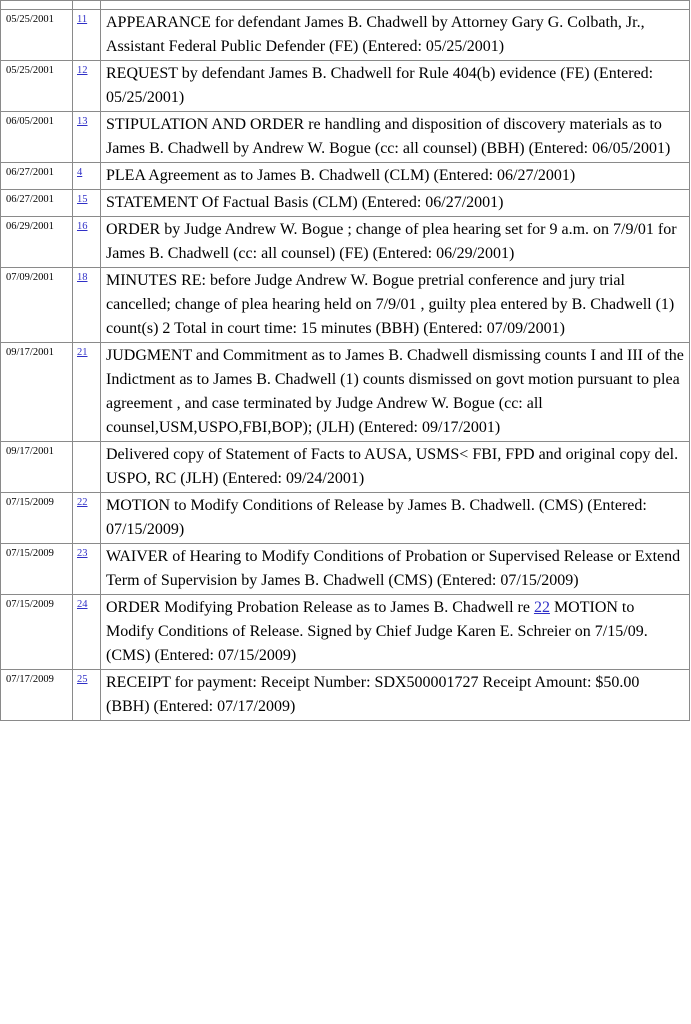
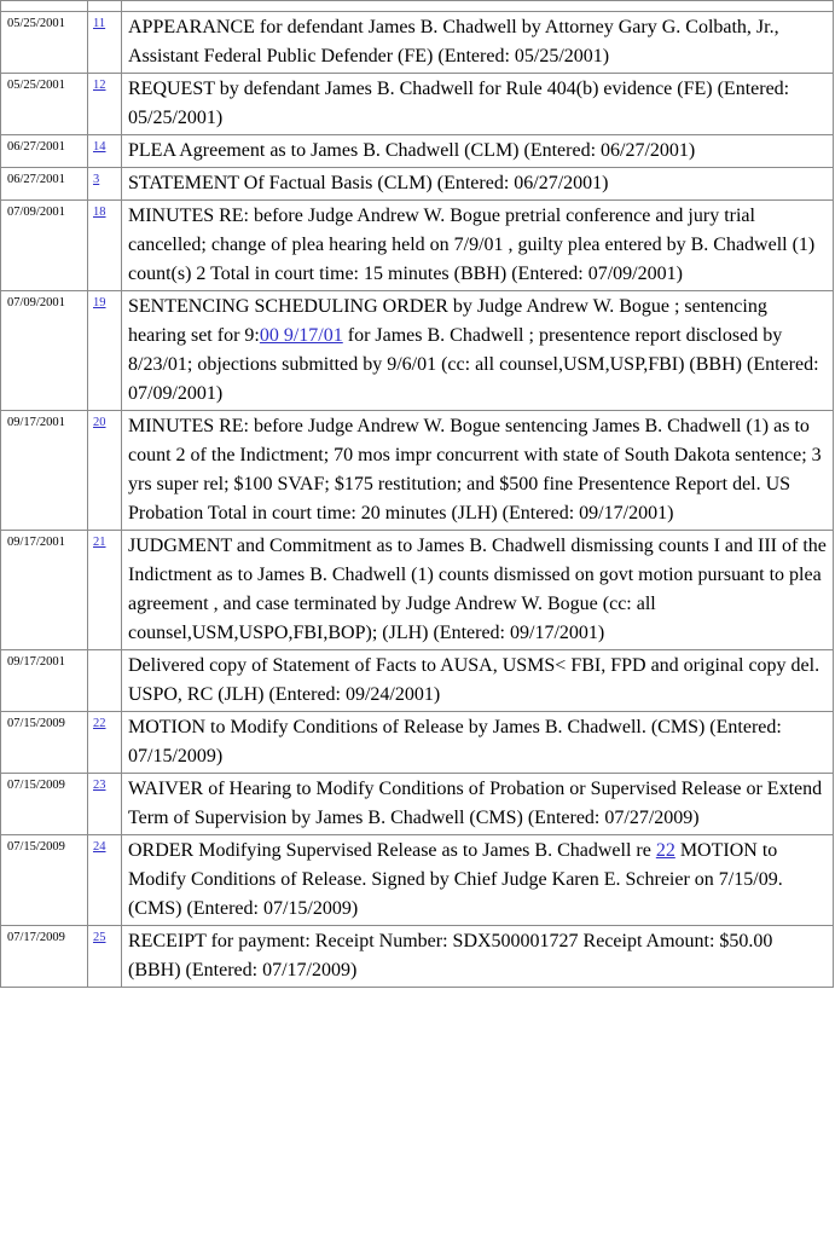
  05/25/2001	11	APPEARANCE for defendant James B. Chadwell by Attorney Gary G. Colbath, Jr., Assistant Federal Public Defender (FE) (Entered: 05/25/2001)
  05/25/2001	12	REQUEST by defendant James B. Chadwell for Rule 404(b) evidence (FE) (Entered: 05/25/2001)
- 06/05/2001	13	STIPULATION AND ORDER re handling and disposition of discovery materials as to James B. Chadwell by Andrew W. Bogue (cc: all counsel) (BBH) (Entered: 06/05/2001)
- 06/27/2001	4	PLEA Agreement as to James B. Chadwell (CLM) (Entered: 06/27/2001)
+ 06/27/2001	14	PLEA Agreement as to James B. Chadwell (CLM) (Entered: 06/27/2001)
- 06/27/2001	15	STATEMENT Of Factual Basis (CLM) (Entered: 06/27/2001)
+ 06/27/2001	3	STATEMENT Of Factual Basis (CLM) (Entered: 06/27/2001)
- 06/29/2001	16	ORDER by Judge Andrew W. Bogue ; change of plea hearing set for 9 a.m. on 7/9/01 for James B. Chadwell (cc: all counsel) (FE) (Entered: 06/29/2001)
  07/09/2001	18	MINUTES RE: before Judge Andrew W. Bogue pretrial conference and jury trial cancelled; change of plea hearing held on 7/9/01 , guilty plea entered by B. Chadwell (1) count(s) 2 Total in court time: 15 minutes (BBH) (Entered: 07/09/2001)
+ 07/09/2001	19	SENTENCING SCHEDULING ORDER by Judge Andrew W. Bogue ; sentencing hearing set for 9:00 9/17/01 for James B. Chadwell ; presentence report disclosed by 8/23/01; objections submitted by 9/6/01 (cc: all counsel,USM,USP,FBI) (BBH) (Entered: 07/09/2001)
+ 09/17/2001	20	MINUTES RE: before Judge Andrew W. Bogue sentencing James B. Chadwell (1) as to count 2 of the Indictment; 70 mos impr concurrent with state of South Dakota sentence; 3 yrs super rel; $100 SVAF; $175 restitution; and $500 fine Presentence Report del. US Probation Total in court time: 20 minutes (JLH) (Entered: 09/17/2001)
  09/17/2001	21	JUDGMENT and Commitment as to James B. Chadwell dismissing counts I and III of the Indictment as to James B. Chadwell (1) counts dismissed on govt motion pursuant to plea agreement , and case terminated by Judge Andrew W. Bogue (cc: all counsel,USM,USPO,FBI,BOP); (JLH) (Entered: 09/17/2001)
  09/17/2001		Delivered copy of Statement of Facts to AUSA, USMS< FBI, FPD and original copy del. USPO, RC (JLH) (Entered: 09/24/2001)
  07/15/2009	22	MOTION to Modify Conditions of Release by James B. Chadwell. (CMS) (Entered: 07/15/2009)
- 07/15/2009	23	WAIVER of Hearing to Modify Conditions of Probation or Supervised Release or Extend Term of Supervision by James B. Chadwell (CMS) (Entered: 07/15/2009)
+ 07/15/2009	23	WAIVER of Hearing to Modify Conditions of Probation or Supervised Release or Extend Term of Supervision by James B. Chadwell (CMS) (Entered: 07/27/2009)
- 07/15/2009	24	ORDER Modifying Probation Release as to James B. Chadwell re 22 MOTION to Modify Conditions of Release. Signed by Chief Judge Karen E. Schreier on 7/15/09. (CMS) (Entered: 07/15/2009)
+ 07/15/2009	24	ORDER Modifying Supervised Release as to James B. Chadwell re 22 MOTION to Modify Conditions of Release. Signed by Chief Judge Karen E. Schreier on 7/15/09. (CMS) (Entered: 07/15/2009)
  07/17/2009	25	RECEIPT for payment: Receipt Number: SDX500001727 Receipt Amount: $50.00 (BBH) (Entered: 07/17/2009)
